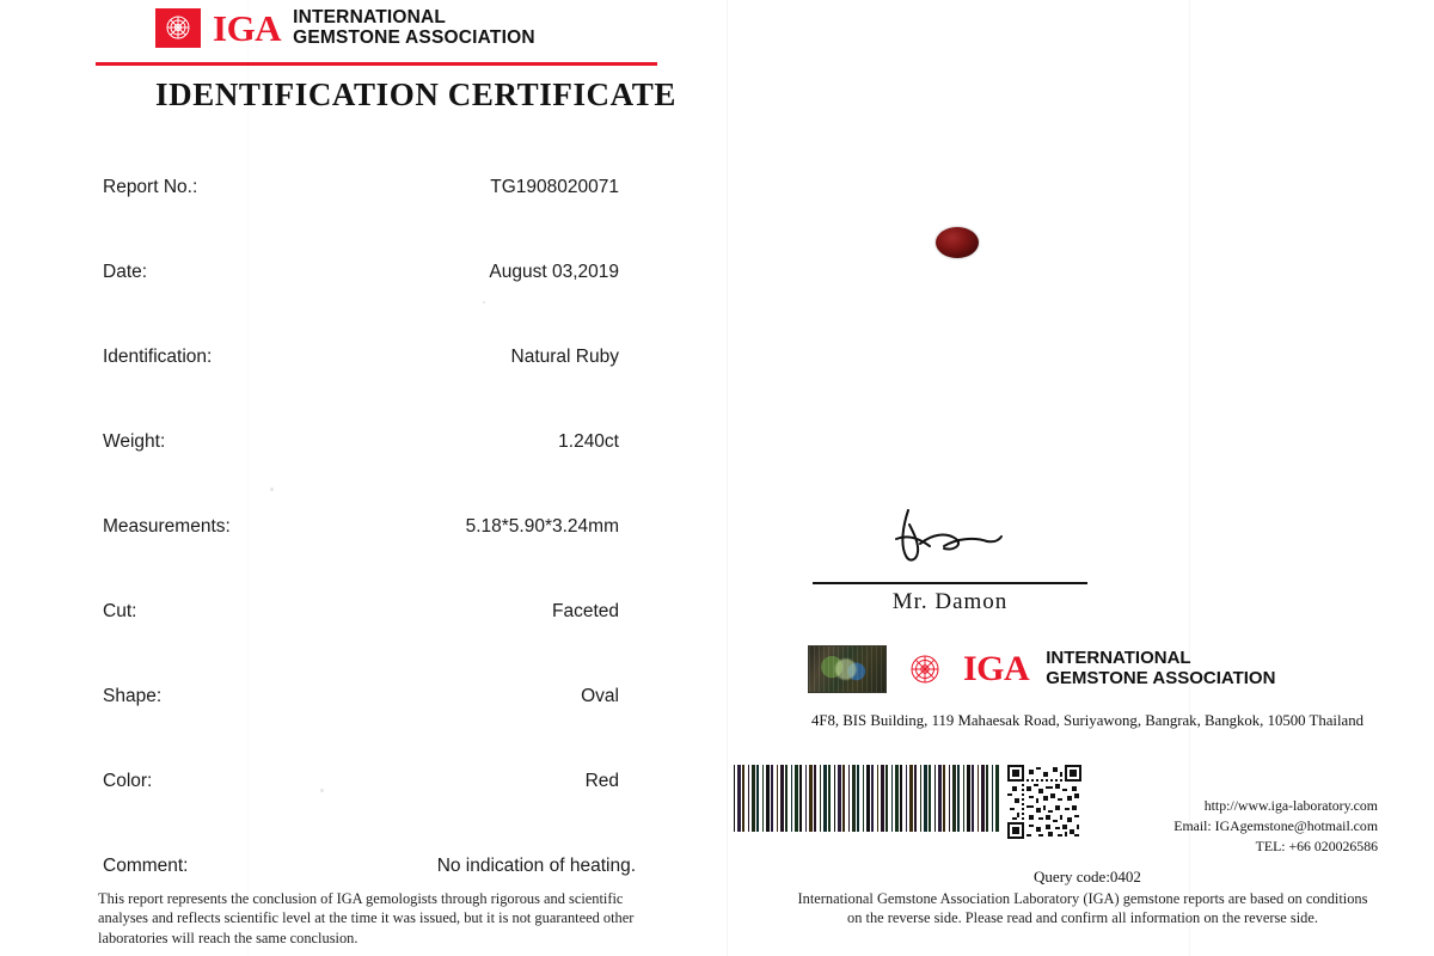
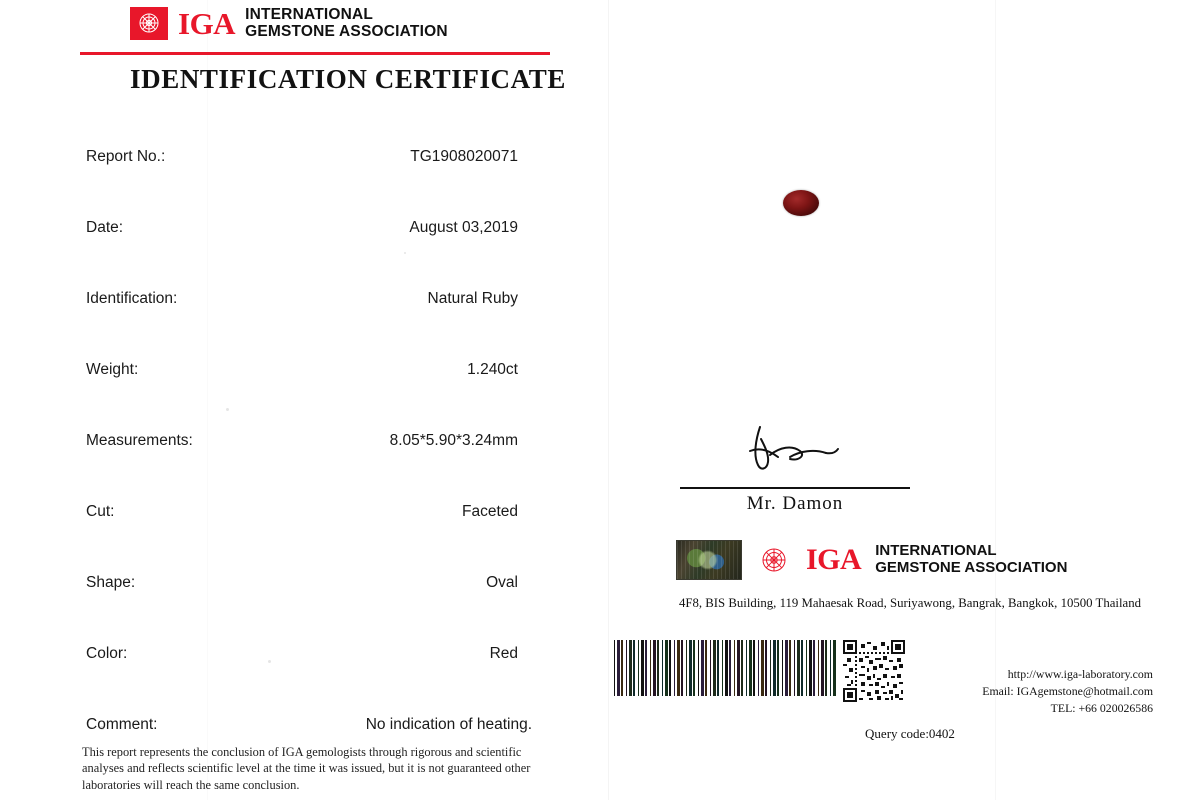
  IGA
  INTERNATIONAL
  GEMSTONE ASSOCIATION
  IDENTIFICATION CERTIFICATE
  Report No.:
  TG1908020071
  Date:
  August 03,2019
  Identification:
  Natural Ruby
  Weight:
  1.240ct
  Measurements:
- 5.18*5.90*3.24mm
+ 8.05*5.90*3.24mm
  Cut:
  Faceted
  Shape:
  Oval
  Color:
  Red
  Comment:
  No indication of heating.
  This report represents the conclusion of IGA gemologists through rigorous and scientific analyses and reflects scientific level at the time it was issued, but it is not guaranteed other laboratories will reach the same conclusion.
  Mr. Damon
  IGA
  INTERNATIONAL
  GEMSTONE ASSOCIATION
  4F8, BIS Building, 119 Mahaesak Road, Suriyawong, Bangrak, Bangkok, 10500 Thailand
  http://www.iga-laboratory.com
  Email: IGAgemstone@hotmail.com
  TEL: +66 020026586
  Query code:0402
- International Gemstone Association Laboratory (IGA) gemstone reports are based on conditions on the reverse side. Please read and confirm all information on the reverse side.
